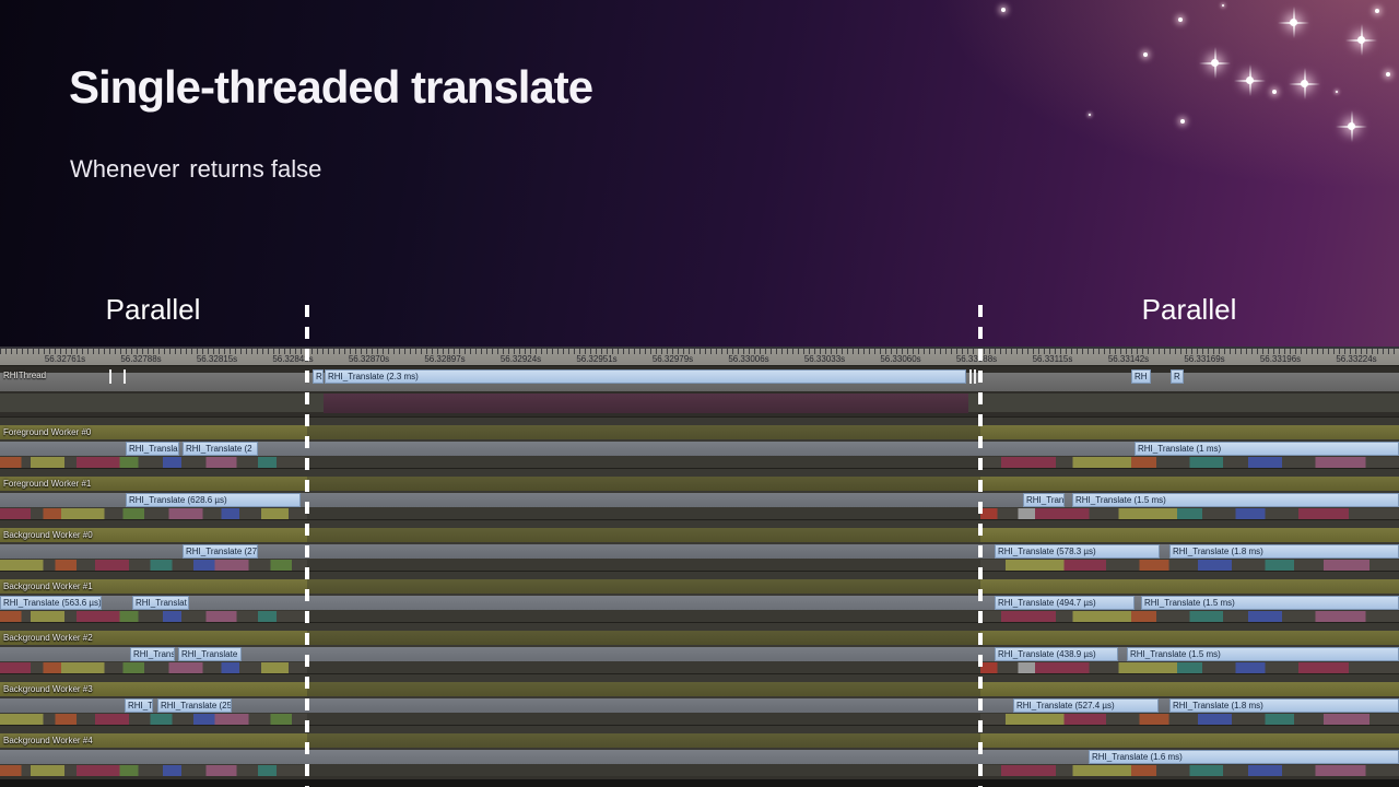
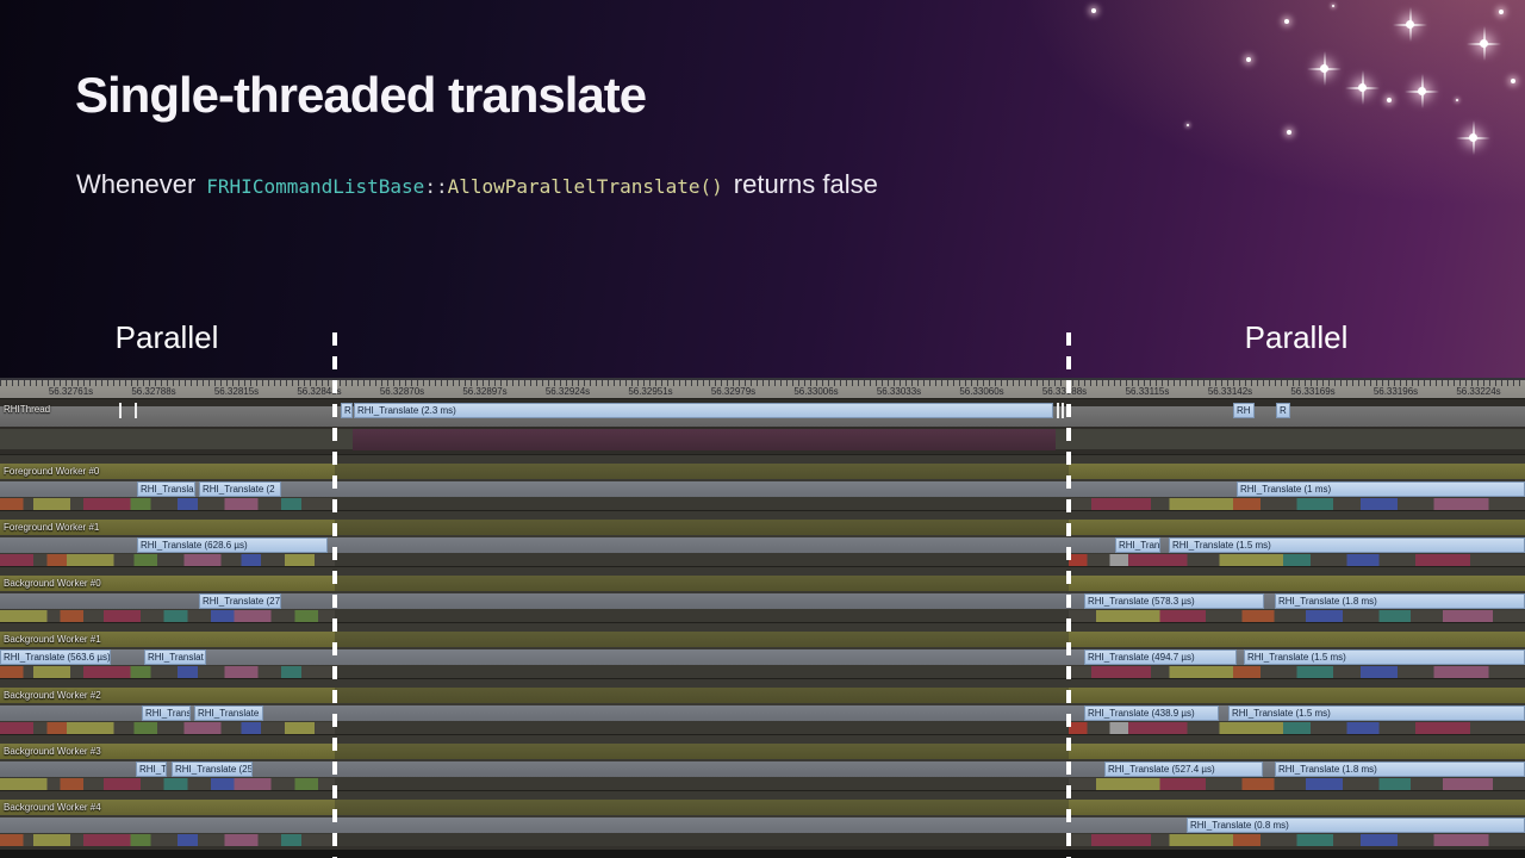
  Single-threaded translate
  Whenever
+ FRHICommandListBase::AllowParallelTranslate()
  returns false
  Parallel
  Parallel
  56.32761s
  56.32788s
  56.32815s
  56.3284s
  56.32870s
  56.32897s
  56.32924s
  56.32951s
  56.32979s
  56.33006s
  56.33033s
  56.33060s
  56.3388s
  56.33115s
  56.33142s
  56.33169s
  56.33196s
  56.33224s
  RHIThread
  R
  RHI_Translate (2.3 ms)
  RH
  R
  Foreground Worker #0
  RHI_Transla
  RHI_Translate (2
  RHI_Translate (1 ms)
  Foreground Worker #1
  RHI_Translate (628.6 µs)
  RHI_Tran
  RHI_Translate (1.5 ms)
  Background Worker #0
  RHI_Translate (27
  RHI_Translate (578.3 µs)
  RHI_Translate (1.8 ms)
  Background Worker #1
  RHI_Translate (563.6 µs)
  RHI_Translat
  RHI_Translate (494.7 µs)
  RHI_Translate (1.5 ms)
  Background Worker #2
  RHI_Trans
  RHI_Translate
  RHI_Translate (438.9 µs)
  RHI_Translate (1.5 ms)
  Background Worker #3
  RHI_T
  RHI_Translate (25
  RHI_Translate (527.4 µs)
  RHI_Translate (1.8 ms)
  Background Worker #4
- RHI_Translate (1.6 ms)
+ RHI_Translate (0.8 ms)
